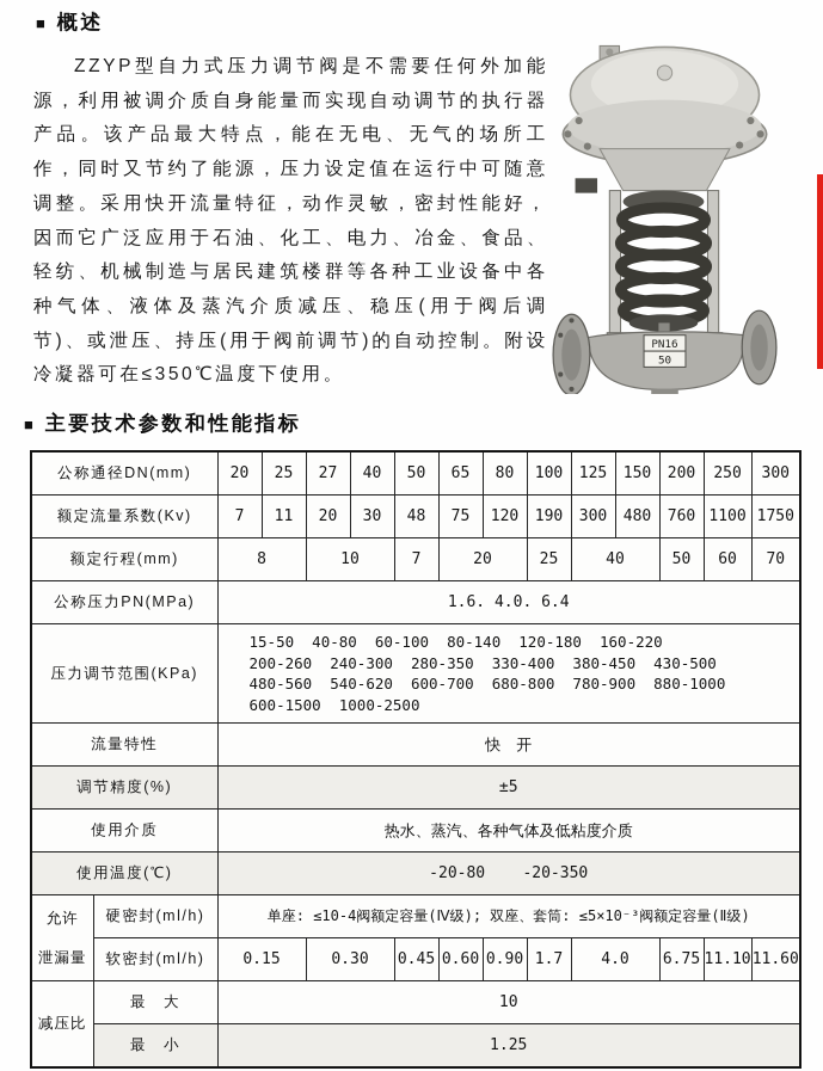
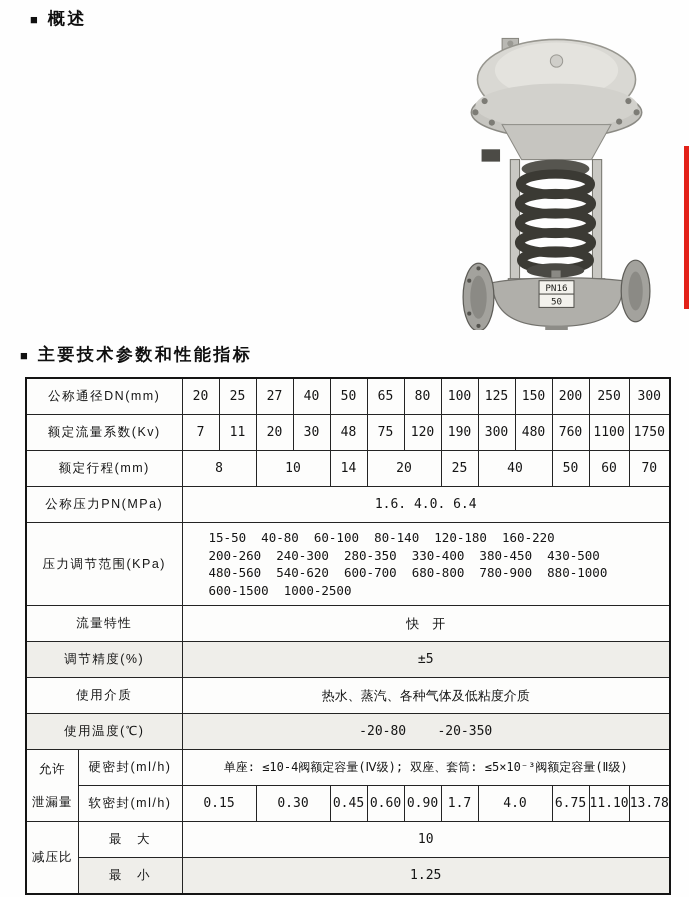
  ■
  概述
- ZZYP型自力式压力调节阀是不需要任何外加能源，利用被调介质自身能量而实现自动调节的执行器产品。该产品最大特点，能在无电、无气的场所工作，同时又节约了能源，压力设定值在运行中可随意调整。采用快开流量特征，动作灵敏，密封性能好，因而它广泛应用于石油、化工、电力、冶金、食品、轻纺、机械制造与居民建筑楼群等各种工业设备中各种气体、液体及蒸汽介质减压、稳压(用于阀后调节)、或泄压、持压(用于阀前调节)的自动控制。附设冷凝器可在≤350℃温度下使用。
  PN16
  50
  ■
  主要技术参数和性能指标
  公称通径DN(mm)	20	25	27	40	50	65	80	100	125	150	200	250	300
  额定流量系数(Kv)	7	11	20	30	48	75	120	190	300	480	760	1100	1750
- 额定行程(mm)	8	10	7	20	25	40	50	60	70
+ 额定行程(mm)	8	10	14	20	25	40	50	60	70
  公称压力PN(MPa)	1.6. 4.0. 6.4
  压力调节范围(KPa)	15-50 40-80 60-100 80-140 120-180 160-220 200-260 240-300 280-350 330-400 380-450 430-500 480-560 540-620 600-700 680-800 780-900 880-1000 600-1500 1000-2500
  流量特性	快 开
  调节精度(%)	±5
  使用介质	热水、蒸汽、各种气体及低粘度介质
  使用温度(℃)	-20-80 -20-350
  允许 泄漏量	硬密封(ml/h)	单座: ≤10-4阀额定容量(Ⅳ级); 双座、套筒: ≤5×10⁻³阀额定容量(Ⅱ级)
- 软密封(ml/h)	0.15	0.30	0.45	0.60	0.90	1.7	4.0	6.75	11.10	11.60
+ 软密封(ml/h)	0.15	0.30	0.45	0.60	0.90	1.7	4.0	6.75	11.10	13.78
  减压比	最 大	10
  最 小	1.25
